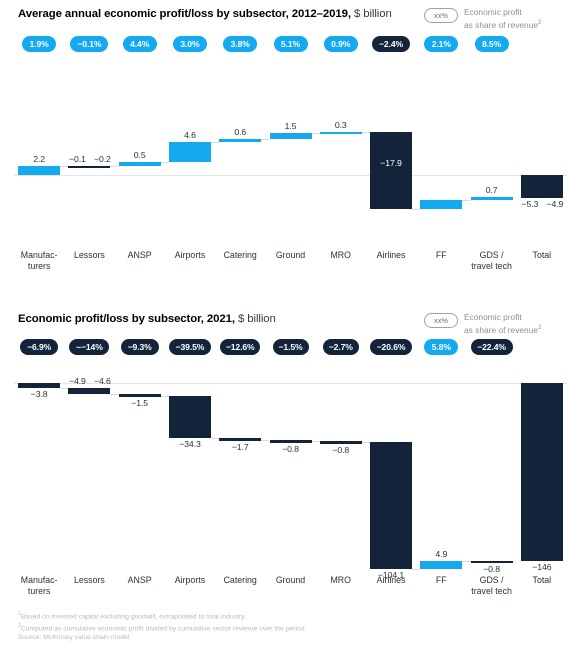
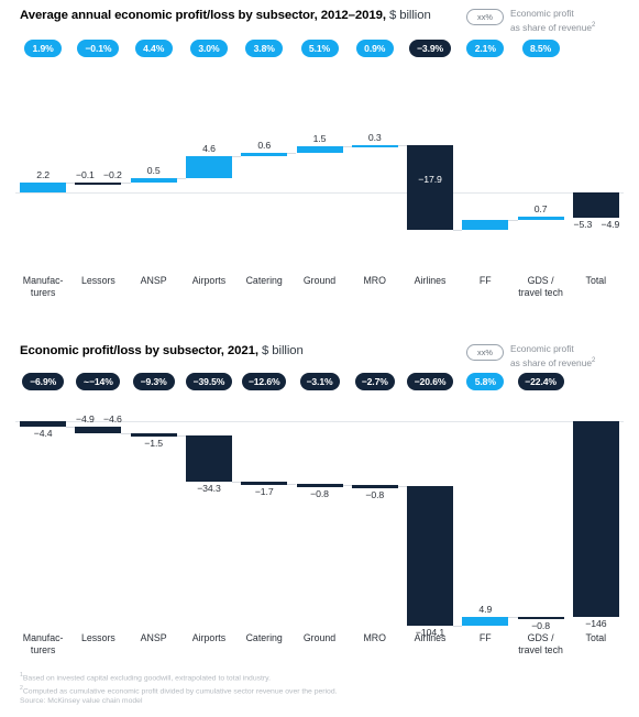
  Average annual economic profit/loss by subsector, 2012–2019, $ billion
  xx%
  Economic profit
  as share of revenue
  1.9%
  −0.1%
  4.4%
  3.0%
  3.8%
  5.1%
  0.9%
- −2.4%
+ −3.9%
  2.1%
  8.5%
  2.2
  −0.1
  −0.2
  0.5
  4.6
  0.6
  1.5
  0.3
  −17.9
  2.0
  0.7
  −5.3
  −4.9
  Manufac-
  turers
  Lessors
  ANSP
  Airports
  Catering
  Ground
  MRO
  Airlines
  FF
  GDS /
  travel tech
  Total
  Economic profit/loss by subsector, 2021, $ billion
  xx%
  Economic profit
  as share of revenue
  −6.9%
  ~−14%
  −9.3%
  −39.5%
  −12.6%
- −1.5%
+ −3.1%
  −2.7%
  −20.6%
  5.8%
  −22.4%
- −3.8
+ −4.4
  −4.9
  −4.6
  −1.5
  −34.3
  −1.7
  −0.8
  −0.8
  −104.1
  4.9
  −0.8
  −146
  Manufac-
  turers
  Lessors
  ANSP
  Airports
  Catering
  Ground
  MRO
  Airlines
  FF
  GDS /
  travel tech
  Total
